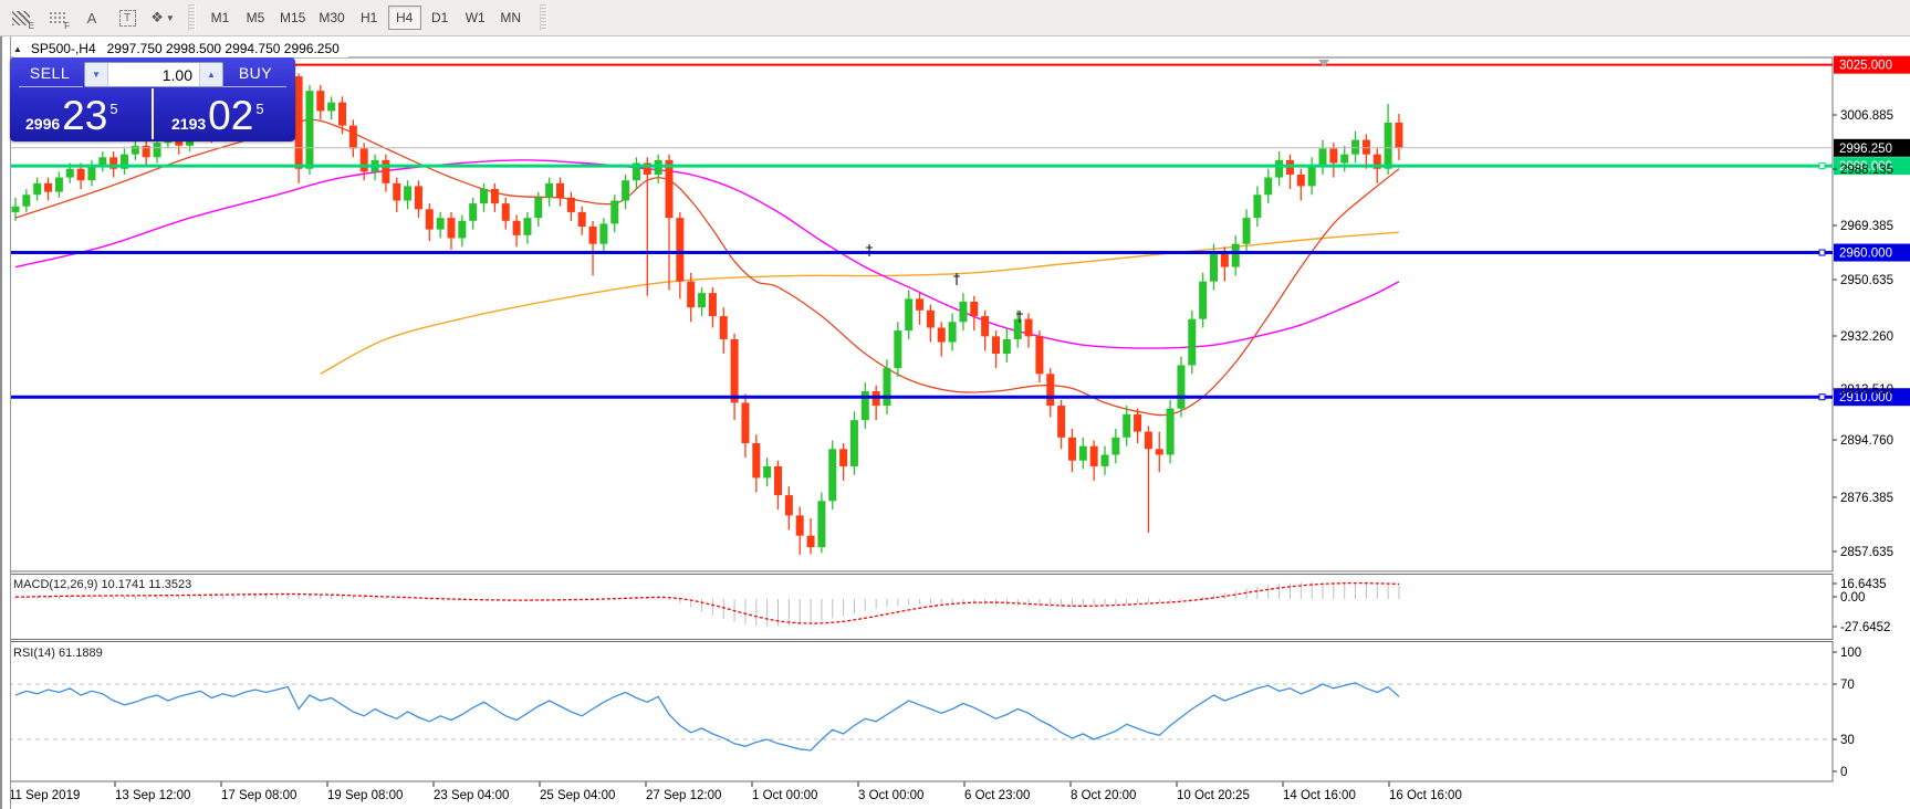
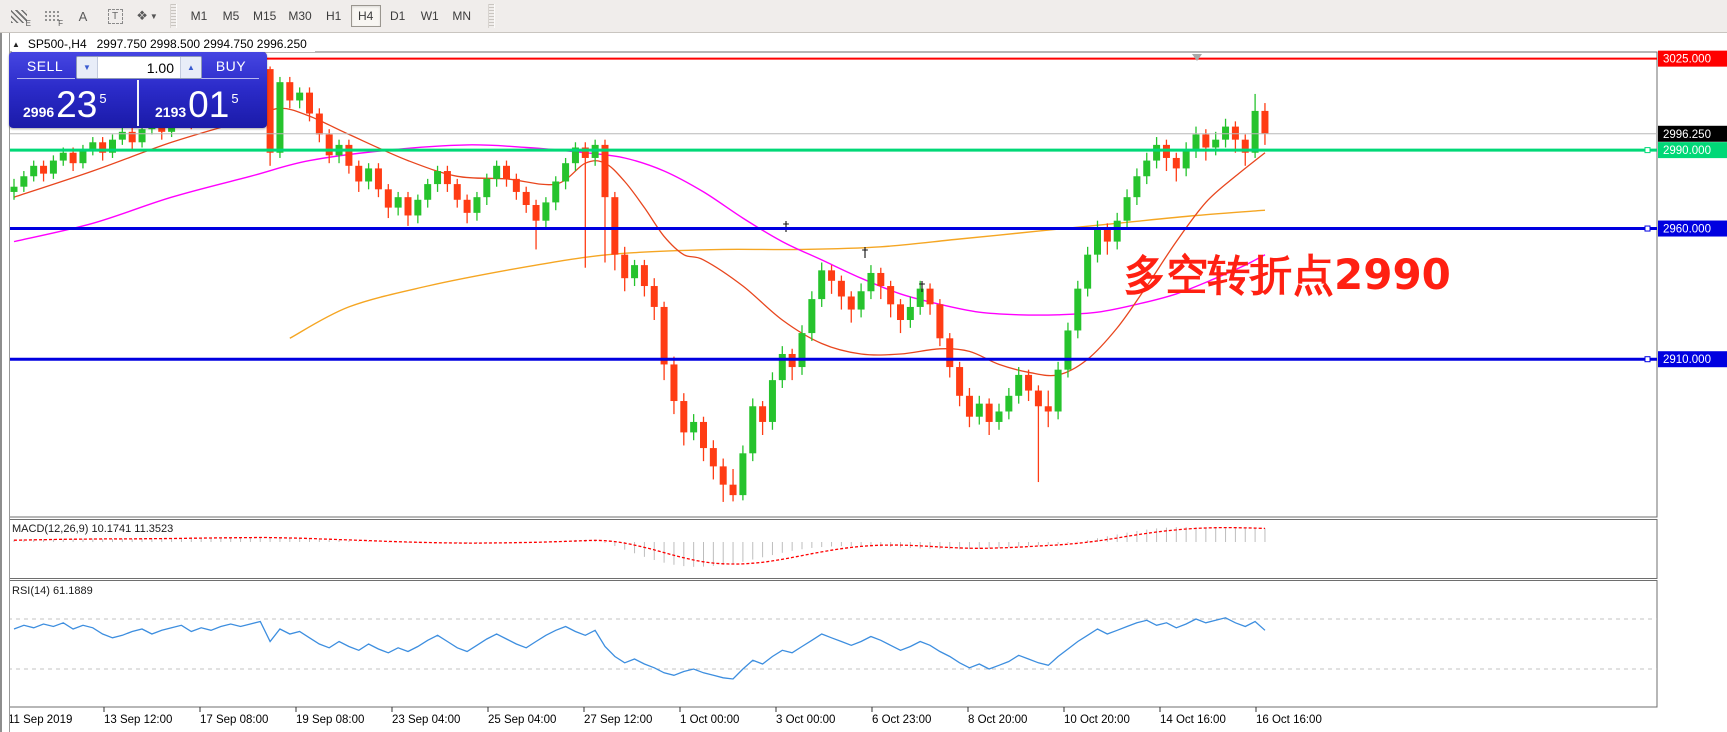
  †
  †
  3025.000
  2996.250
  2990.000
  2960.000
  2910.000
- 3006.885
- 2988.135
- 2969.385
- 2950.635
- 2932.260
- 2913.510
- 2894.760
- 2876.385
- 2857.635
- 16.6435
- 0.00
- -27.6452
- 100
- 70
- 30
- 0
  11 Sep 2019
  13 Sep 12:00
  17 Sep 08:00
  19 Sep 08:00
  23 Sep 04:00
  25 Sep 04:00
  27 Sep 12:00
  1 Oct 00:00
  3 Oct 00:00
  6 Oct 23:00
  8 Oct 20:00
- 10 Oct 20:25
+ 10 Oct 20:00
  14 Oct 16:00
  16 Oct 16:00
  E
  F
  A
  T
  ❖
  ▼
  M1
  M5
  M15
  M30
  H1
  H4
  D1
  W1
  MN
  ▲
  SP500-,H4
  2997.750 2998.500 2994.750 2996.250
  SELL
  BUY
  ▼
  1.00
  ▲
  2996
  23
  5
  2193
- 02
+ 01
  5
+ 多空转折点2990
  MACD(12,26,9) 10.1741 11.3523
  RSI(14) 61.1889
